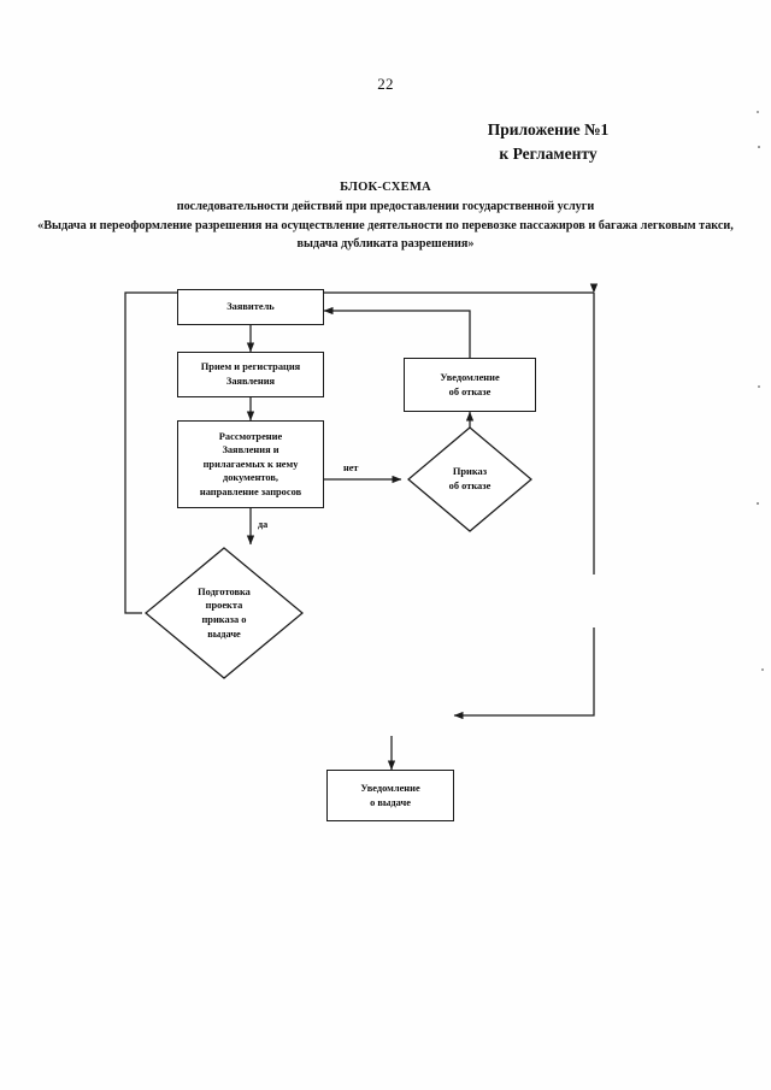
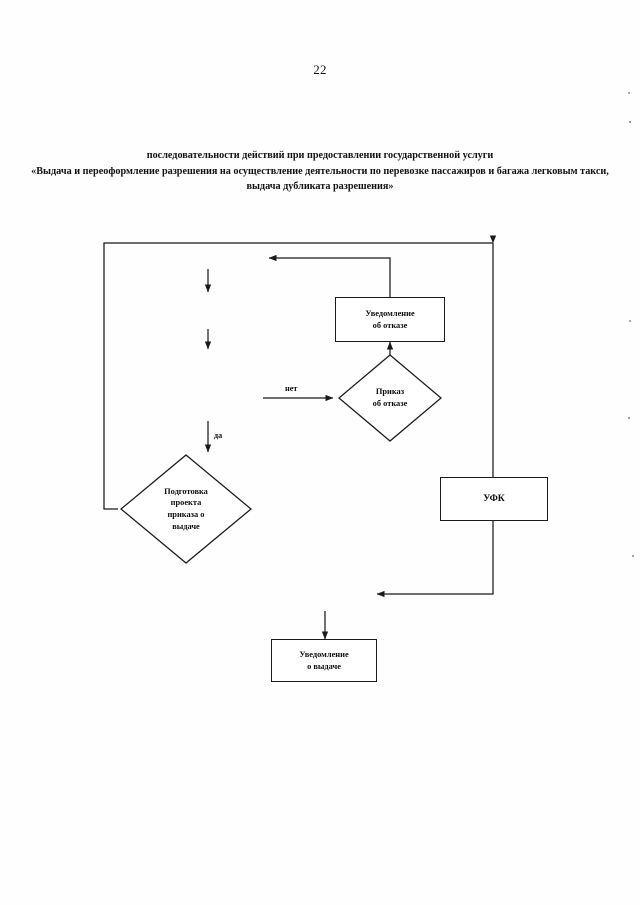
  22
- Приложение №1
- к Регламенту
- БЛОК-СХЕМА
  последовательности действий при предоставлении государственной услуги
  «Выдача и переоформление разрешения на осуществление деятельности по перевозке пассажиров и багажа легковым такси, выдача дубликата разрешения»
- Заявитель
- Прием и регистрация
- Заявления
- Рассмотрение
- Заявления и
- прилагаемых к нему
- документов,
- направление запросов
  Приказ
  об отказе
  Уведомление
  об отказе
  Подготовка
  проекта
  приказа о
  выдаче
+ УФК
  Уведомление
  о выдаче
  нет
  да
